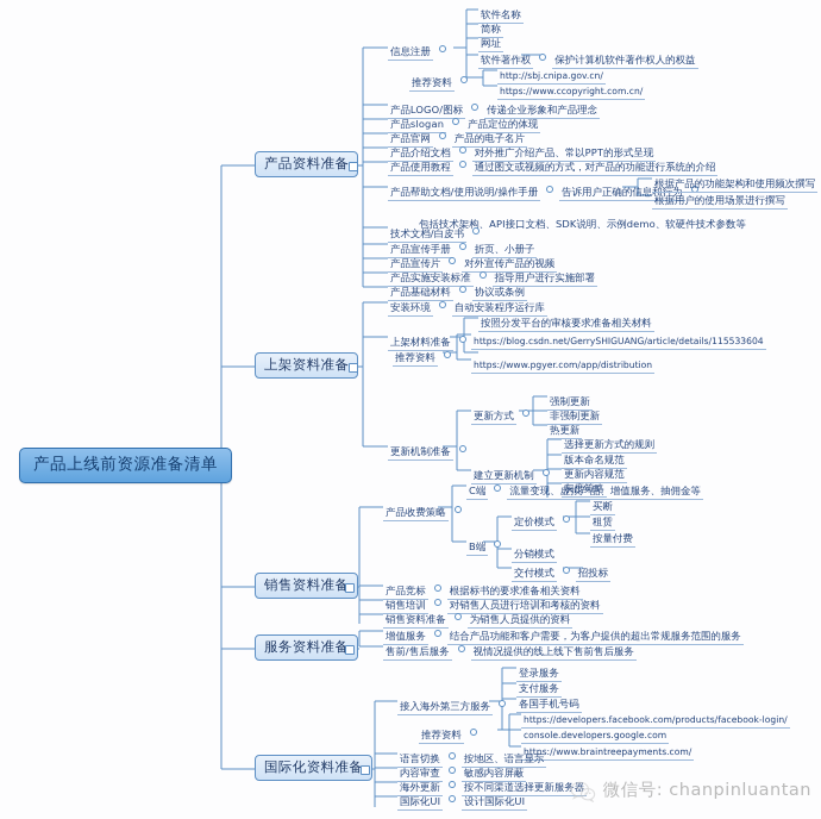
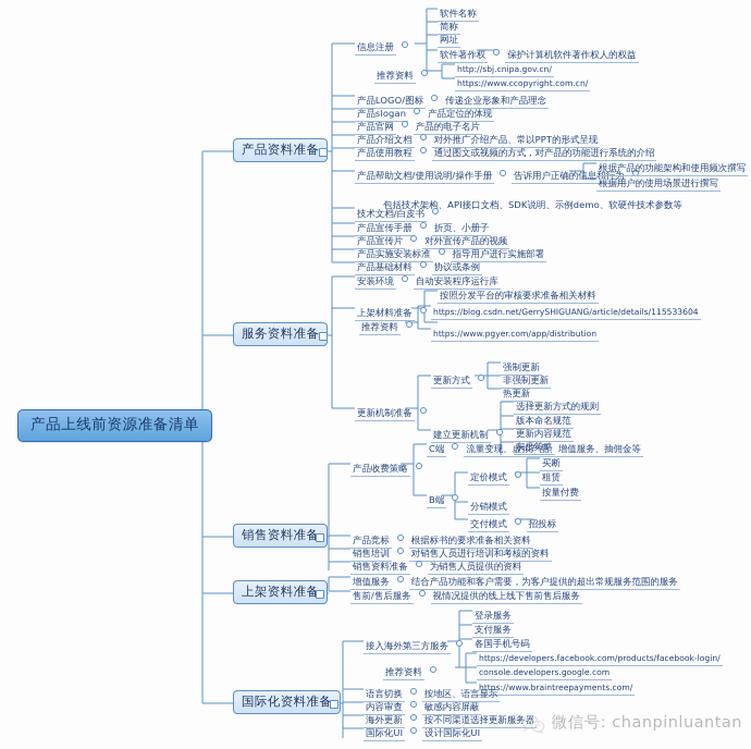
  产品上线前资源准备清单
  产品资料准备
- 上架资料准备
+ 服务资料准备
  销售资料准备
- 服务资料准备
+ 上架资料准备
  国际化资料准备
  信息注册
  软件名称
  简称
  网址
  软件著作权 保护计算机软件著作权人的权益
  推荐资料
  http://sbj.cnipa.gov.cn/
  https://www.ccopyright.com.cn/
  产品LOGO/图标 传递企业形象和产品理念
  产品slogan 产品定位的体现
  产品官网 产品的电子名片
  产品介绍文档 对外推广介绍产品、常以PPT的形式呈现
  产品使用教程 通过图文或视频的方式，对产品的功能进行系统的介绍
  产品帮助文档/使用说明/操作手册 告诉用户正确的信息和行为
  根据产品的功能架构和使用频次撰写
  根据用户的使用场景进行撰写
  包括技术架构、API接口文档、SDK说明、示例demo、软硬件技术参数等
  技术文档/白皮书
  产品宣传手册 折页、小册子
  产品宣传片 对外宣传产品的视频
  产品实施安装标准 指导用户进行实施部署
  产品基础材料 协议或条例
  安装环境 自动安装程序运行库
  上架材料准备
  按照分发平台的审核要求准备相关材料
  推荐资料
  https://blog.csdn.net/GerrySHIGUANG/article/details/115533604
  https://www.pgyer.com/app/distribution
  更新机制准备
  更新方式
  强制更新
  非强制更新
  热更新
  建立更新机制
  选择更新方式的规则
  版本命名规范
  更新内容规范
  灰度策略
  产品收费策略
  C端 流量变现、虚拟产品、增值服务、抽佣金等
  B端
  定价模式
  买断
  租赁
  按量付费
  分销模式
  交付模式 招投标
  产品竞标 根据标书的要求准备相关资料
  销售培训 对销售人员进行培训和考核的资料
  销售资料准备 为销售人员提供的资料
  增值服务 结合产品功能和客户需要，为客户提供的超出常规服务范围的服务
  售前/售后服务 视情况提供的线上线下售前售后服务
  接入海外第三方服务
  登录服务
  支付服务
  各国手机号码
  推荐资料
  https://developers.facebook.com/products/facebook-login/
  console.developers.google.com
  https://www.braintreepayments.com/
  语言切换 按地区、语言显示
  内容审查 敏感内容屏蔽
  海外更新 按不同渠道选择更新服务器
  国际化UI 设计国际化UI
  微信号: chanpinluantan
